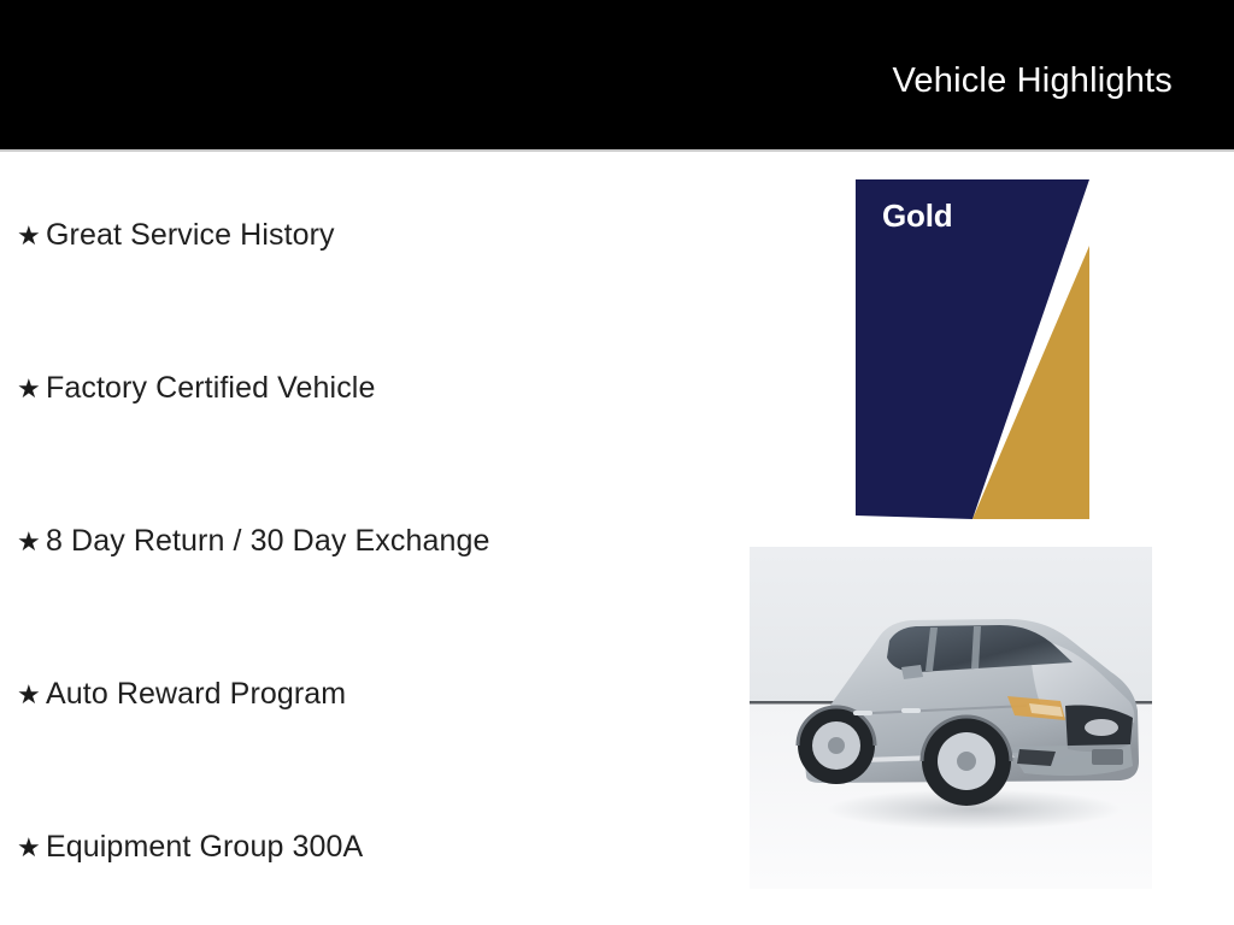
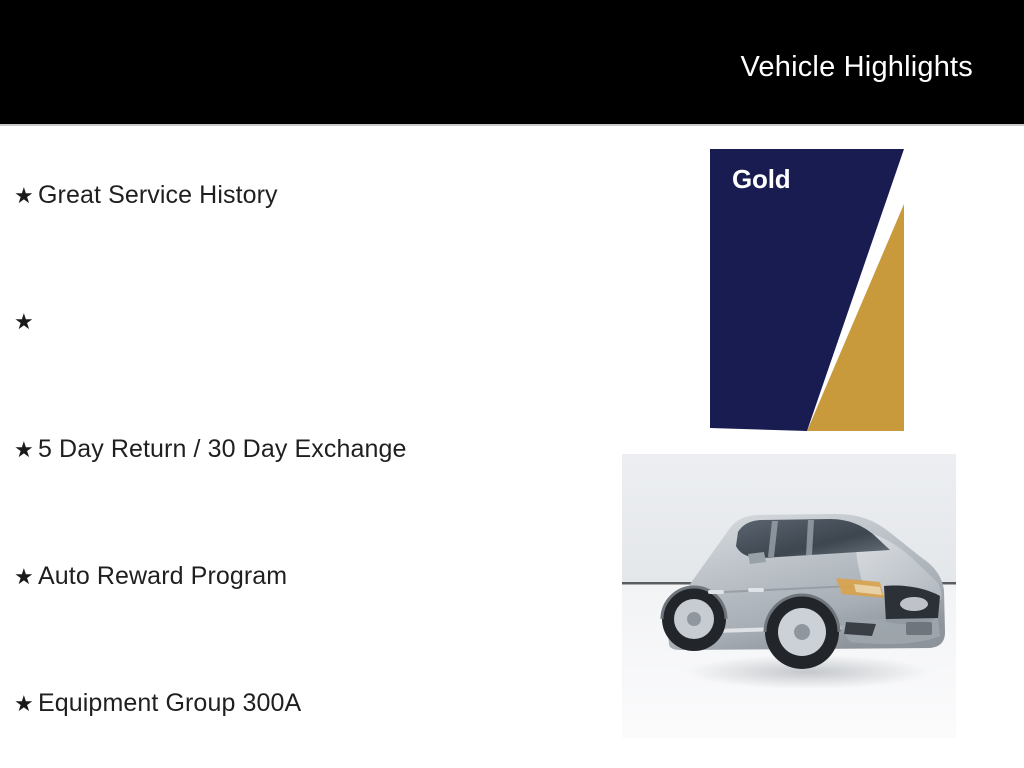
  Vehicle Highlights
  ★
  Great Service History
  ★
- Factory Certified Vehicle
  ★
- 8 Day Return / 30 Day Exchange
+ 5 Day Return / 30 Day Exchange
  ★
  Auto Reward Program
  ★
  Equipment Group 300A
  Gold
